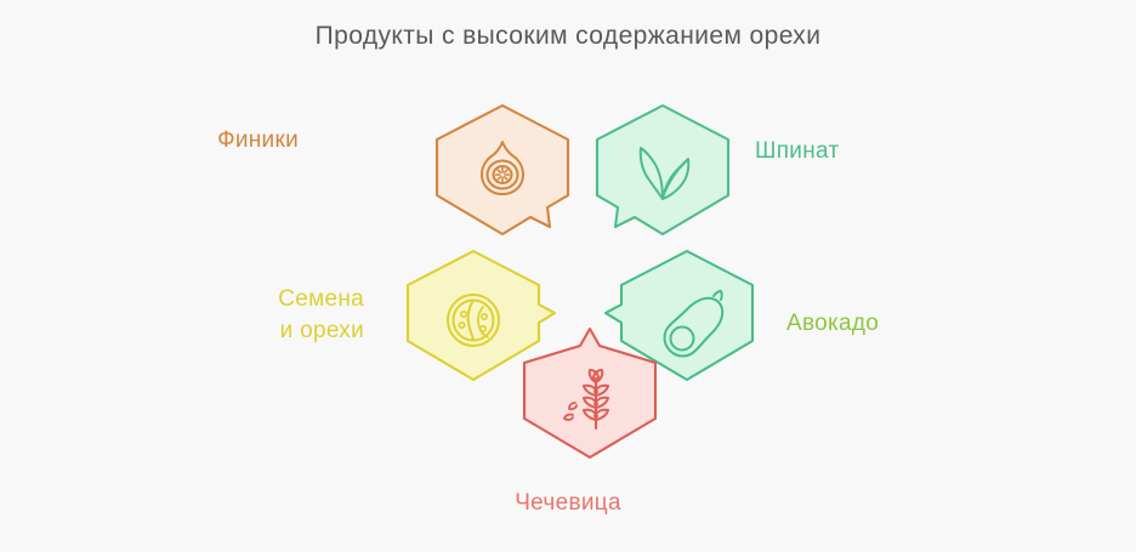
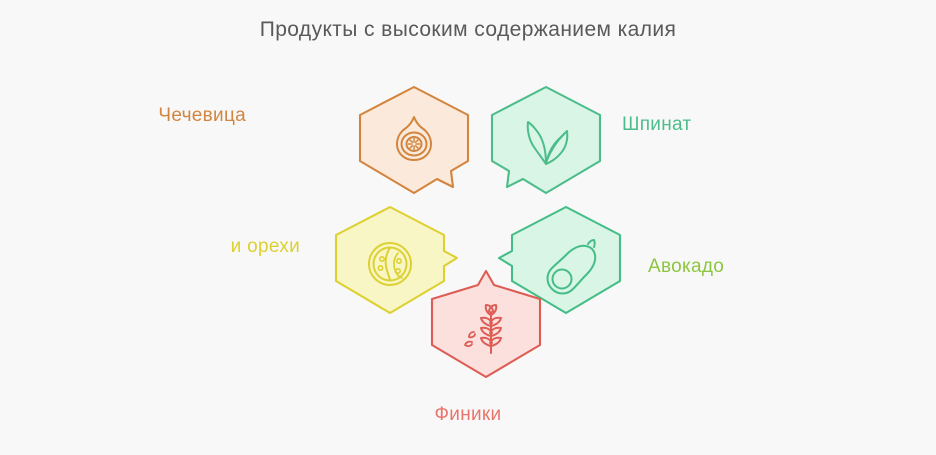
- Продукты с высоким содержанием орехи
+ Продукты с высоким содержанием калия
- Финики
+ Чечевица
  Шпинат
  Авокадо
- Чечевица
+ Финики
- Семена
  и орехи
